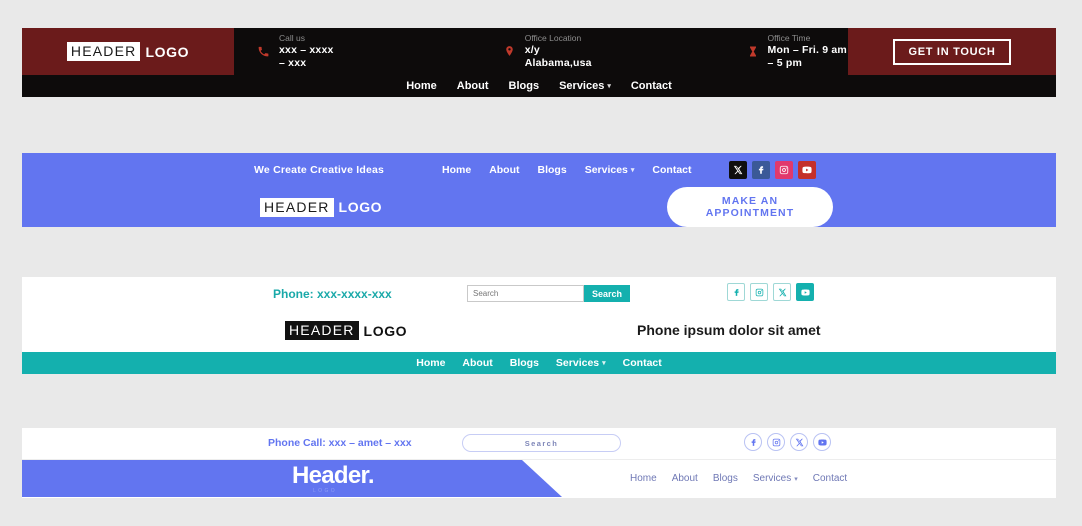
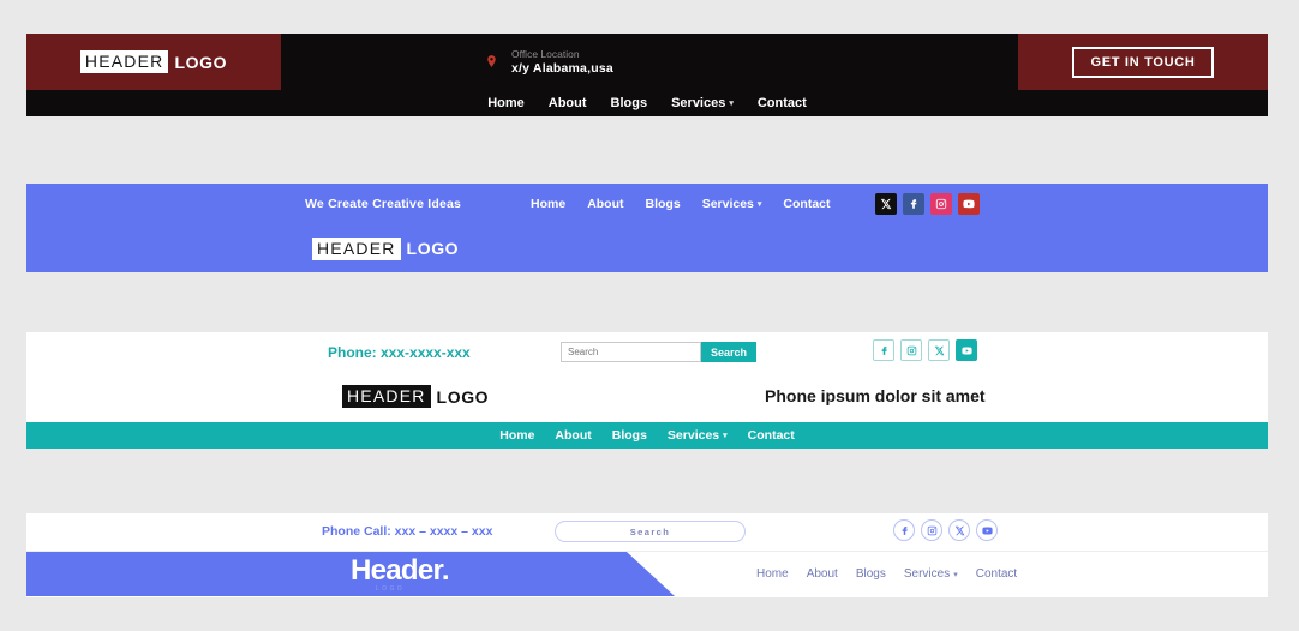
  HEADER
  LOGO
- Call us
- xxx – xxxx – xxx
  Office Location
  x/y Alabama,usa
- Office Time
- Mon – Fri. 9 am – 5 pm
  GET IN TOUCH
  Home
  About
  Blogs
  Services
  Contact
  We Create Creative Ideas
  Home
  About
  Blogs
  Services
  Contact
  HEADER
  LOGO
- MAKE AN APPOINTMENT
  Phone: xxx-xxxx-xxx
  Search
  Search
  HEADER
  LOGO
  Phone ipsum dolor sit amet
  Home
  About
  Blogs
  Services
  Contact
- Phone Call: xxx – amet – xxx
+ Phone Call: xxx – xxxx – xxx
  Search
  Header.
  Home
  About
  Blogs
  Services
  Contact
